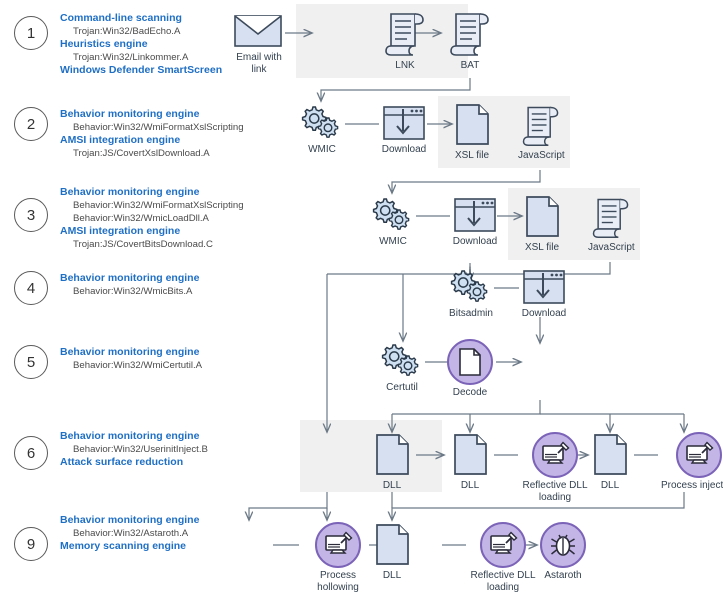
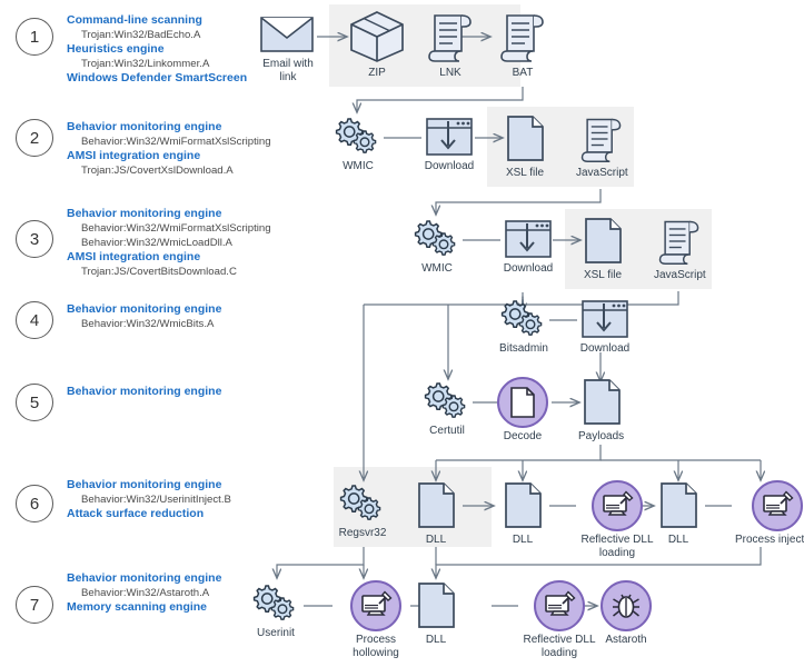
  1
  Command-line scanning
  Trojan:Win32/BadEcho.A
  Heuristics engine
  Trojan:Win32/Linkommer.A
  Windows Defender SmartScreen
  2
  Behavior monitoring engine
  Behavior:Win32/WmiFormatXslScripting
  AMSI integration engine
  Trojan:JS/CovertXslDownload.A
  3
  Behavior monitoring engine
  Behavior:Win32/WmiFormatXslScripting
  Behavior:Win32/WmicLoadDll.A
  AMSI integration engine
  Trojan:JS/CovertBitsDownload.C
  4
  Behavior monitoring engine
  Behavior:Win32/WmicBits.A
  5
  Behavior monitoring engine
- Behavior:Win32/WmiCertutil.A
  6
  Behavior monitoring engine
  Behavior:Win32/UserinitInject.B
  Attack surface reduction
- 9
+ 7
  Behavior monitoring engine
  Behavior:Win32/Astaroth.A
  Memory scanning engine
  Email with link
+ ZIP
  LNK
  BAT
  WMIC
  Download
  XSL file
  JavaScript
  WMIC
  Download
  XSL file
  JavaScript
  Bitsadmin
  Download
  Certutil
  Decode
+ Payloads
+ Regsvr32
  DLL
  DLL
  Reflective DLL loading
  DLL
  Process inject
+ Userinit
  Process hollowing
  DLL
  Reflective DLL loading
  Astaroth
